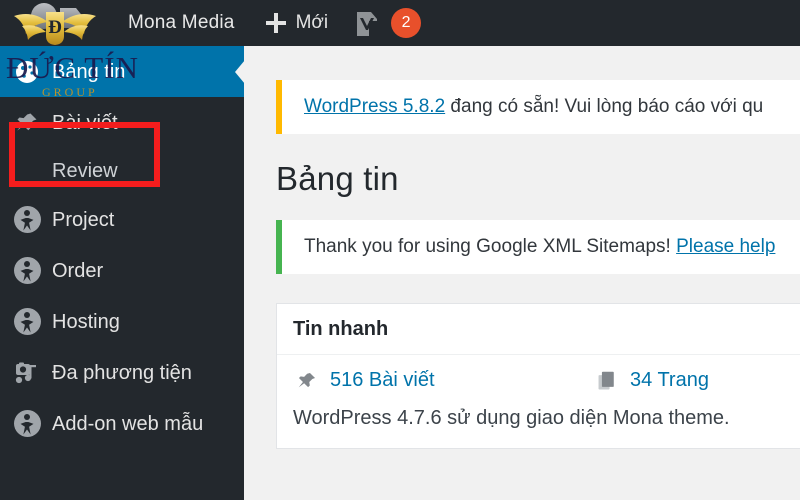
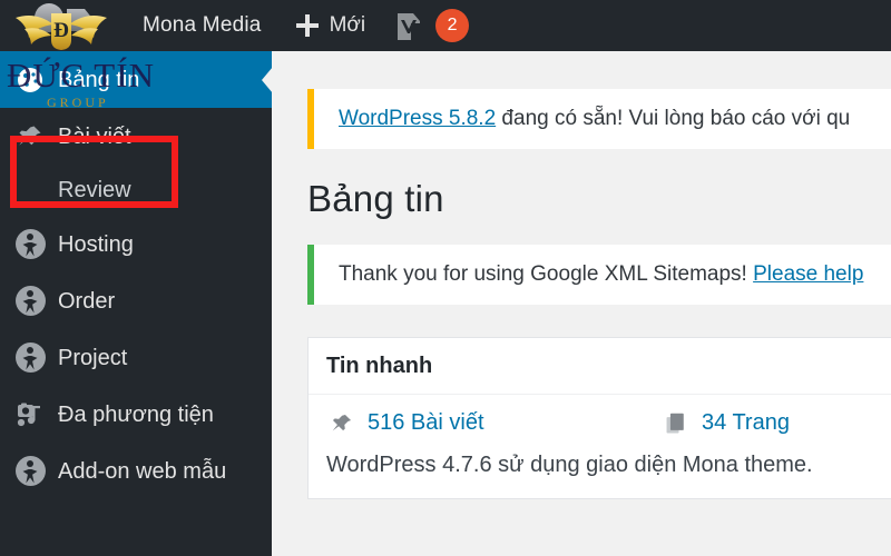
  Ð
  Mona Media
  Mới
  2
  Bảng tin
  Bài viết
  Review
- Project
+ Hosting
  Order
- Hosting
+ Project
  Đa phương tiện
  Add-on web mẫu
  ĐỨC TÍN
  GROUP
  WordPress 5.8.2 đang có sẵn! Vui lòng báo cáo với qu
  Bảng tin
  Thank you for using Google XML Sitemaps! Please help
  Tin nhanh
  516 Bài viết
  34 Trang
  WordPress 4.7.6 sử dụng giao diện Mona theme.
